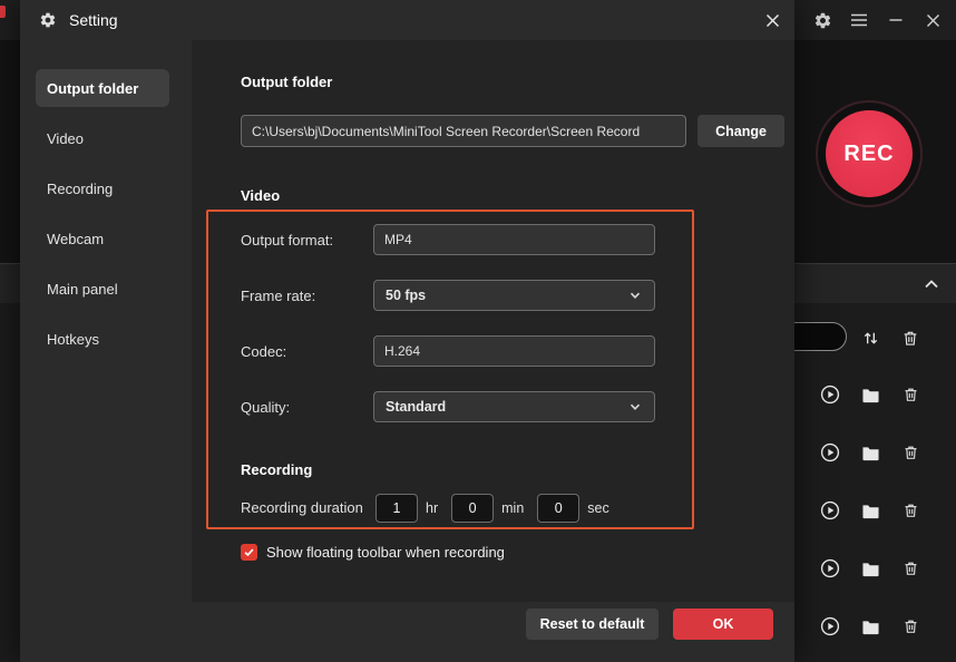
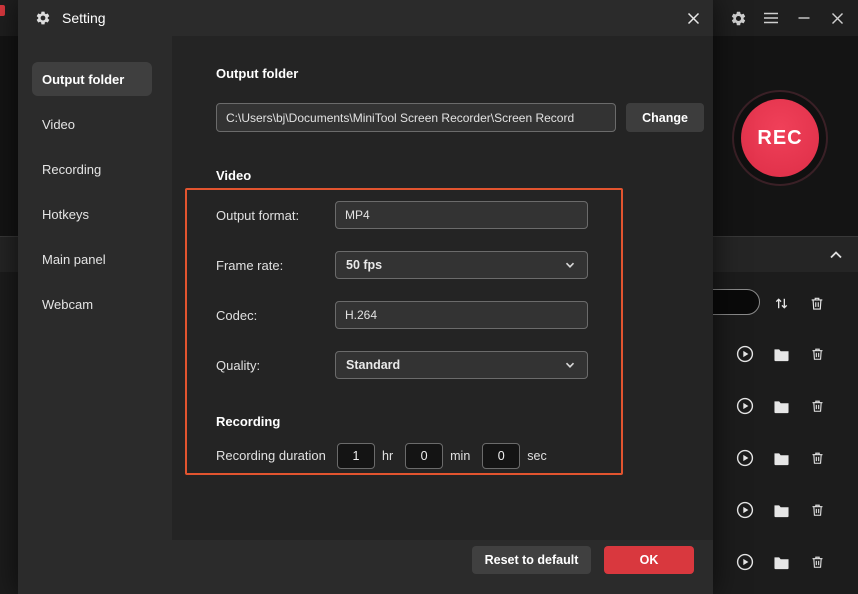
  REC
  Setting
  Output folder
  Video
  Recording
- Webcam
+ Hotkeys
  Main panel
- Hotkeys
+ Webcam
  Output folder
  C:\Users\bj\Documents\MiniTool Screen Recorder\Screen Record
  Change
  Video
  Output format:
  MP4
  Frame rate:
  50 fps
  Codec:
  H.264
  Quality:
  Standard
  Recording
  Recording duration
  1
  hr
  0
  min
  0
  sec
- Show floating toolbar when recording
  Reset to default
  OK
